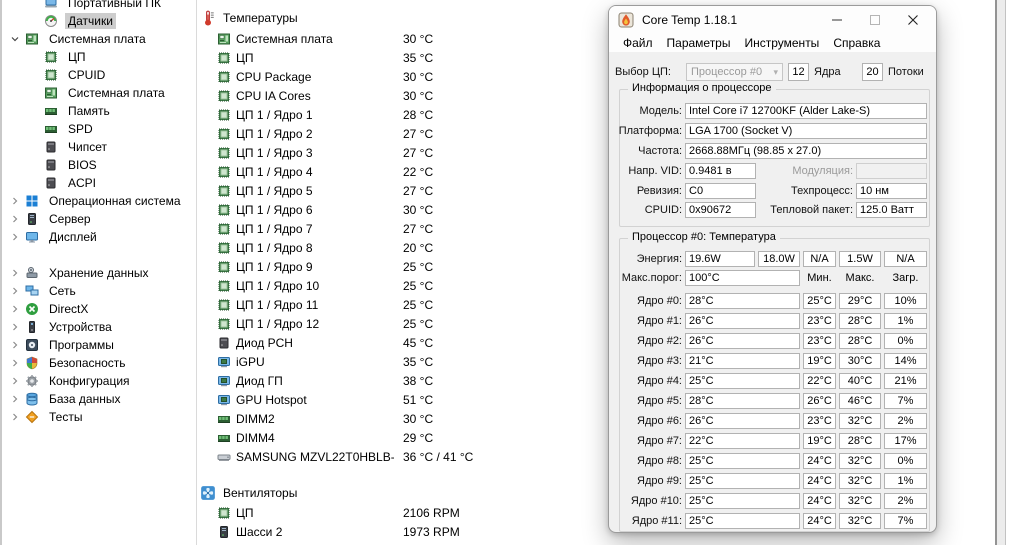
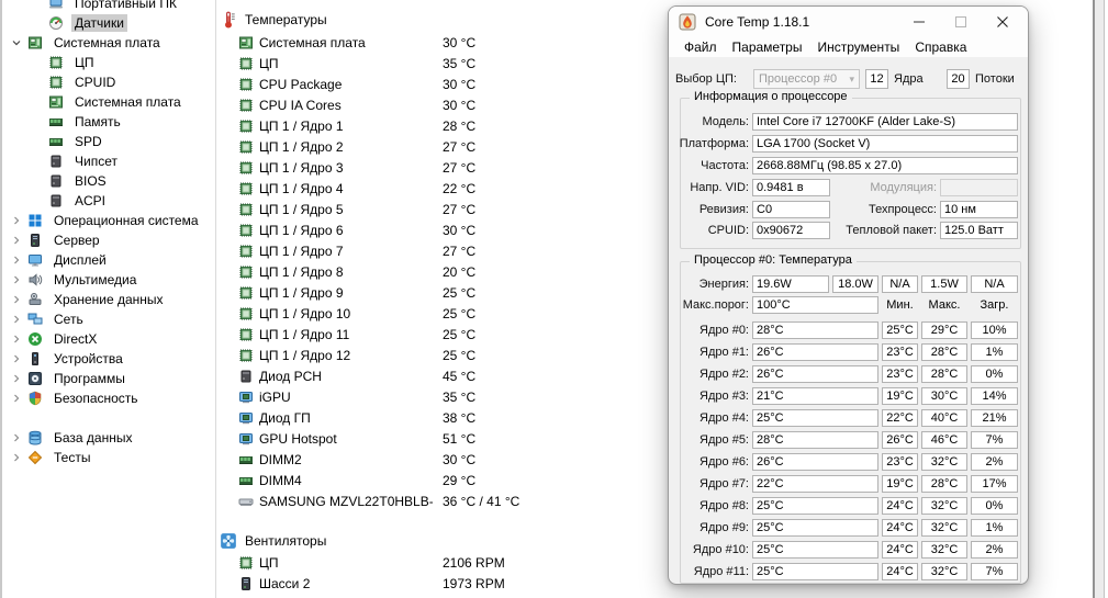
  Портативный ПК
  Датчики
  Системная плата
  ЦП
  CPUID
  Системная плата
  Память
  SPD
  Чипсет
  BIOS
  ACPI
  Операционная система
  Сервер
  Дисплей
+ Мультимедиа
  Хранение данных
  Сеть
  DirectX
  Устройства
  Программы
  Безопасность
- Конфигурация
  База данных
  Тесты
  Температуры
  Системная плата
  30 °C
  ЦП
  35 °C
  CPU Package
  30 °C
  CPU IA Cores
  30 °C
  ЦП 1 / Ядро 1
  28 °C
  ЦП 1 / Ядро 2
  27 °C
  ЦП 1 / Ядро 3
  27 °C
  ЦП 1 / Ядро 4
  22 °C
  ЦП 1 / Ядро 5
  27 °C
  ЦП 1 / Ядро 6
  30 °C
  ЦП 1 / Ядро 7
  27 °C
  ЦП 1 / Ядро 8
  20 °C
  ЦП 1 / Ядро 9
  25 °C
  ЦП 1 / Ядро 10
  25 °C
  ЦП 1 / Ядро 11
  25 °C
  ЦП 1 / Ядро 12
  25 °C
  Диод PCH
  45 °C
  iGPU
  35 °C
  Диод ГП
  38 °C
  GPU Hotspot
  51 °C
  DIMM2
  30 °C
  DIMM4
  29 °C
  SAMSUNG MZVL22T0HBLB-
  36 °C / 41 °C
  Вентиляторы
  ЦП
  2106 RPM
  Шасси 2
  1973 RPM
  Core Temp 1.18.1
  Файл
  Параметры
  Инструменты
  Справка
  Выбор ЦП:
  Процессор #0
  ▾
  12
  Ядра
  20
  Потоки
  Информация о процессоре
  Процессор #0: Температура
  Модель:
  Intel Core i7 12700KF (Alder Lake-S)
  Платформа:
  LGA 1700 (Socket V)
  Частота:
  2668.88МГц (98.85 x 27.0)
  Напр. VID:
  0.9481 в
  Модуляция:
  Ревизия:
  C0
  Техпроцесс:
  10 нм
  CPUID:
  0x90672
  Тепловой пакет:
  125.0 Ватт
  Энергия:
  19.6W
  18.0W
  N/A
  1.5W
  N/A
  Макс.порог:
  100°C
  Мин.
  Макс.
  Загр.
  Ядро #0:
  28°C
  25°C
  29°C
  10%
  Ядро #1:
  26°C
  23°C
  28°C
  1%
  Ядро #2:
  26°C
  23°C
  28°C
  0%
  Ядро #3:
  21°C
  19°C
  30°C
  14%
  Ядро #4:
  25°C
  22°C
  40°C
  21%
  Ядро #5:
  28°C
  26°C
  46°C
  7%
  Ядро #6:
  26°C
  23°C
  32°C
  2%
  Ядро #7:
  22°C
  19°C
  28°C
  17%
  Ядро #8:
  25°C
  24°C
  32°C
  0%
  Ядро #9:
  25°C
  24°C
  32°C
  1%
  Ядро #10:
  25°C
  24°C
  32°C
  2%
  Ядро #11:
  25°C
  24°C
  32°C
  7%
